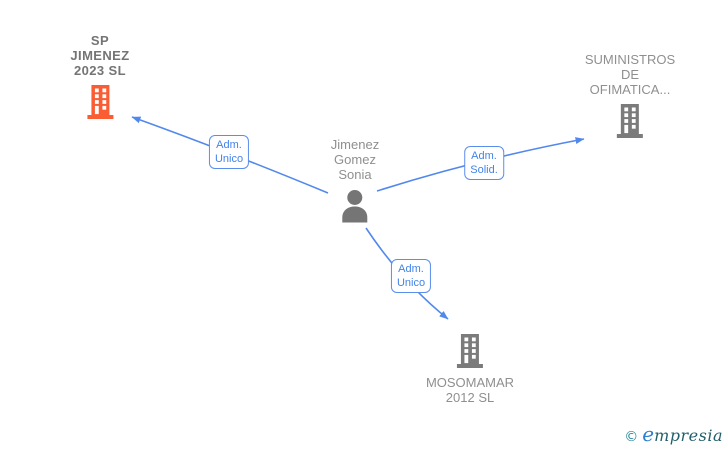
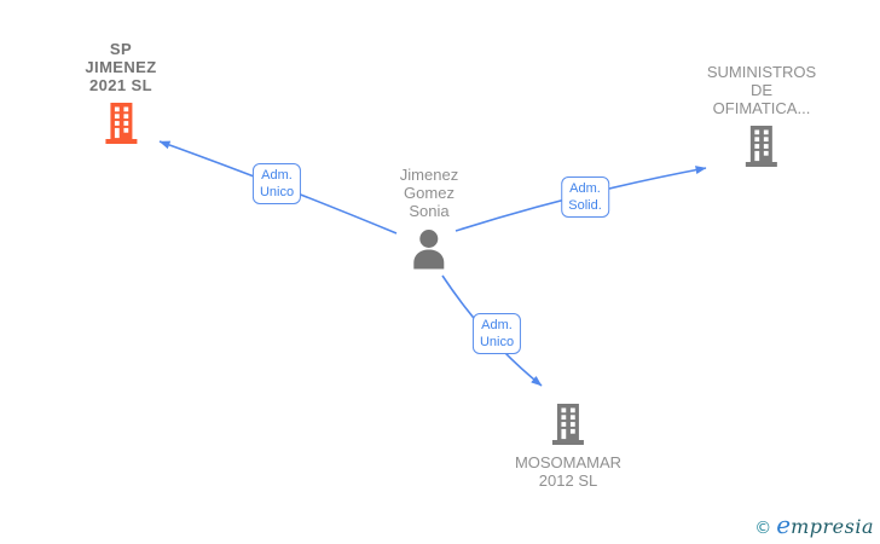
  SP
  JIMENEZ
- 2023 SL
+ 2021 SL
  SUMINISTROS
  DE
  OFIMATICA...
  Jimenez
  Gomez
  Sonia
  MOSOMAMAR
  2012 SL
  Adm.
  Unico
  Adm.
  Solid.
  Adm.
  Unico
  ©
  empresia
